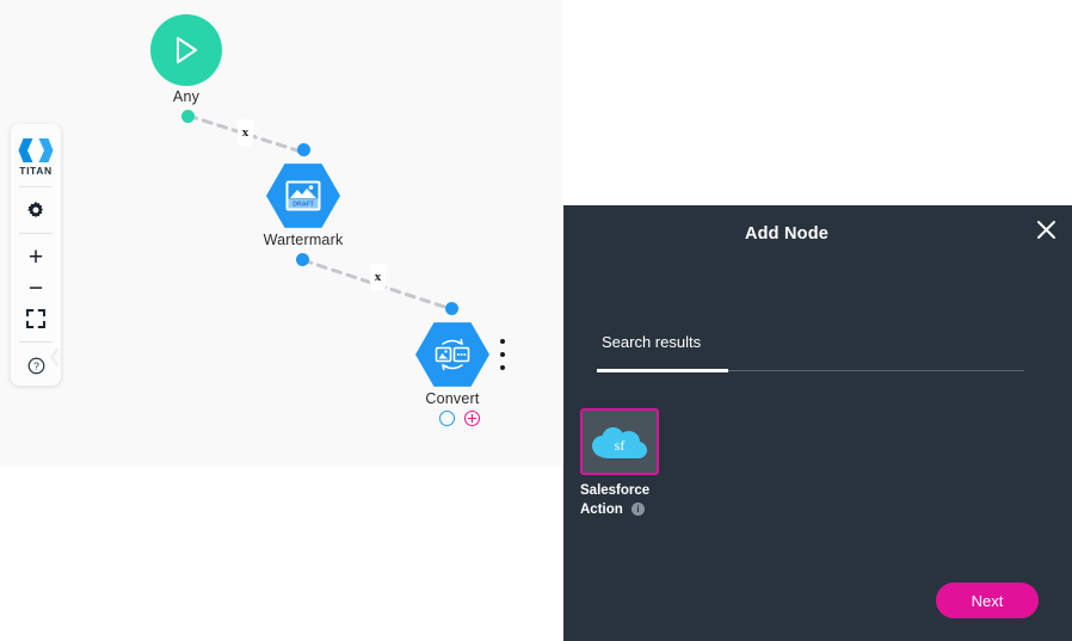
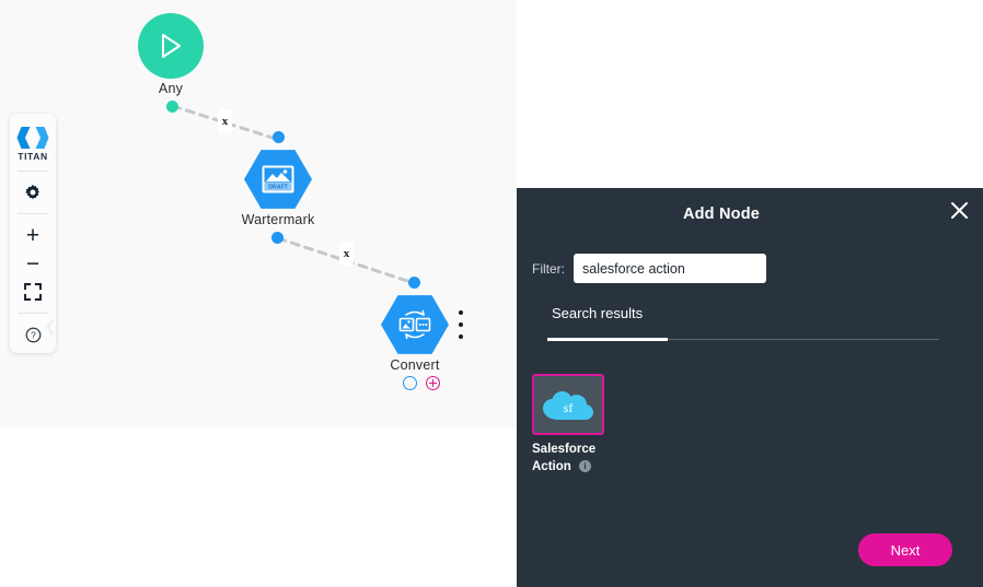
  Any
  x
  Wartermark
  x
  Convert
  TITAN
  +
  −
  ?
  Add Node
+ Filter:
+ salesforce action
  Search results
  sf
  Salesforce Action i
  Next
